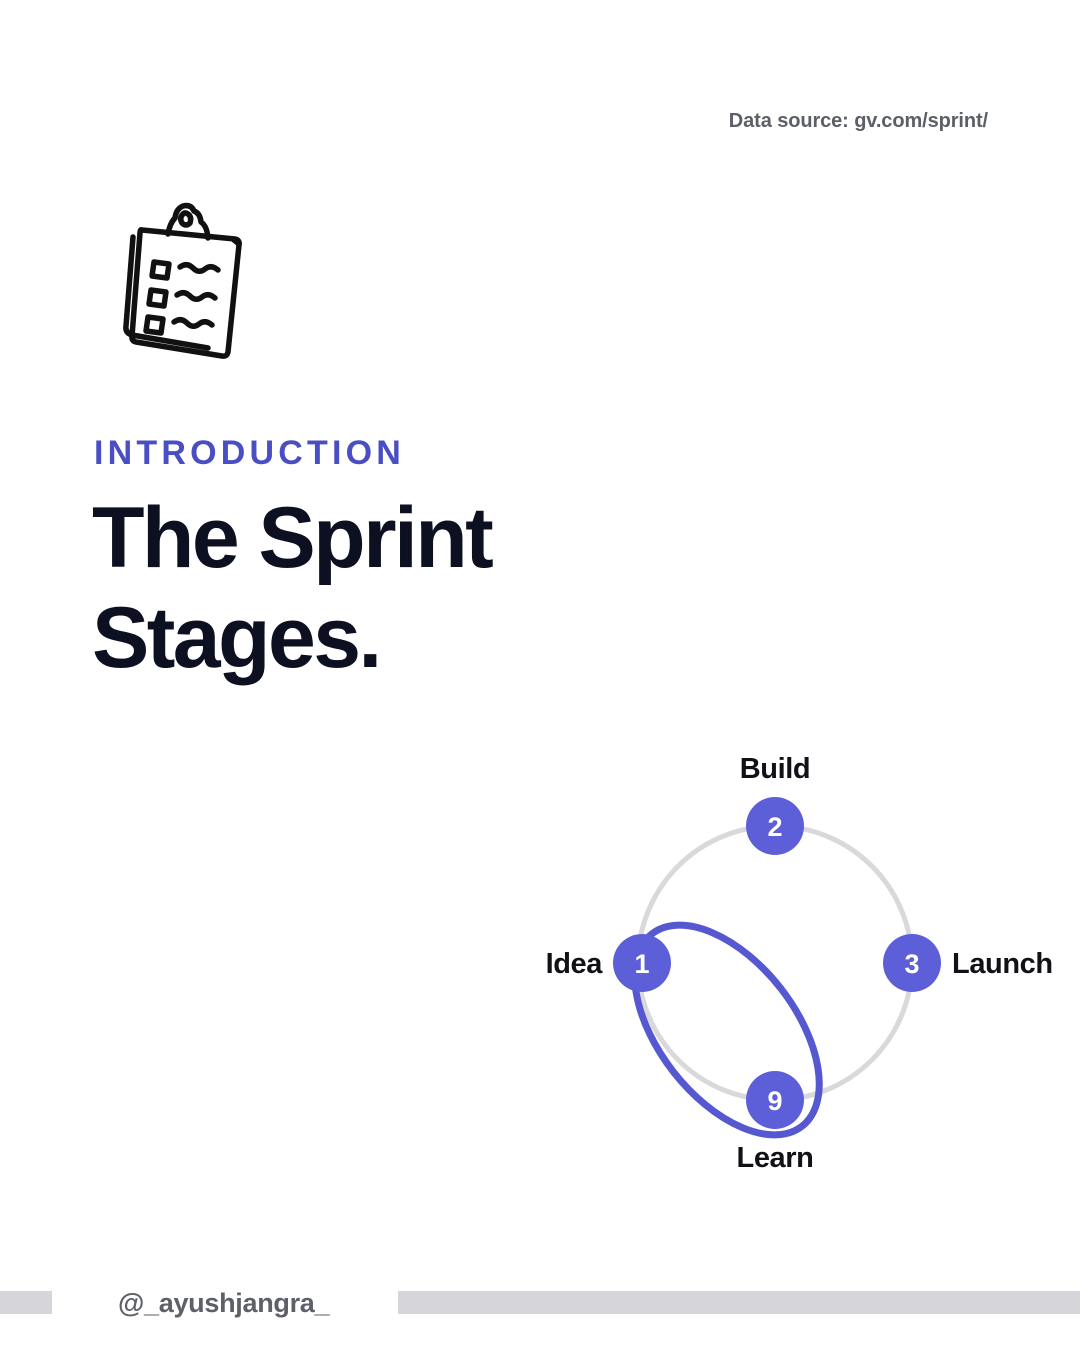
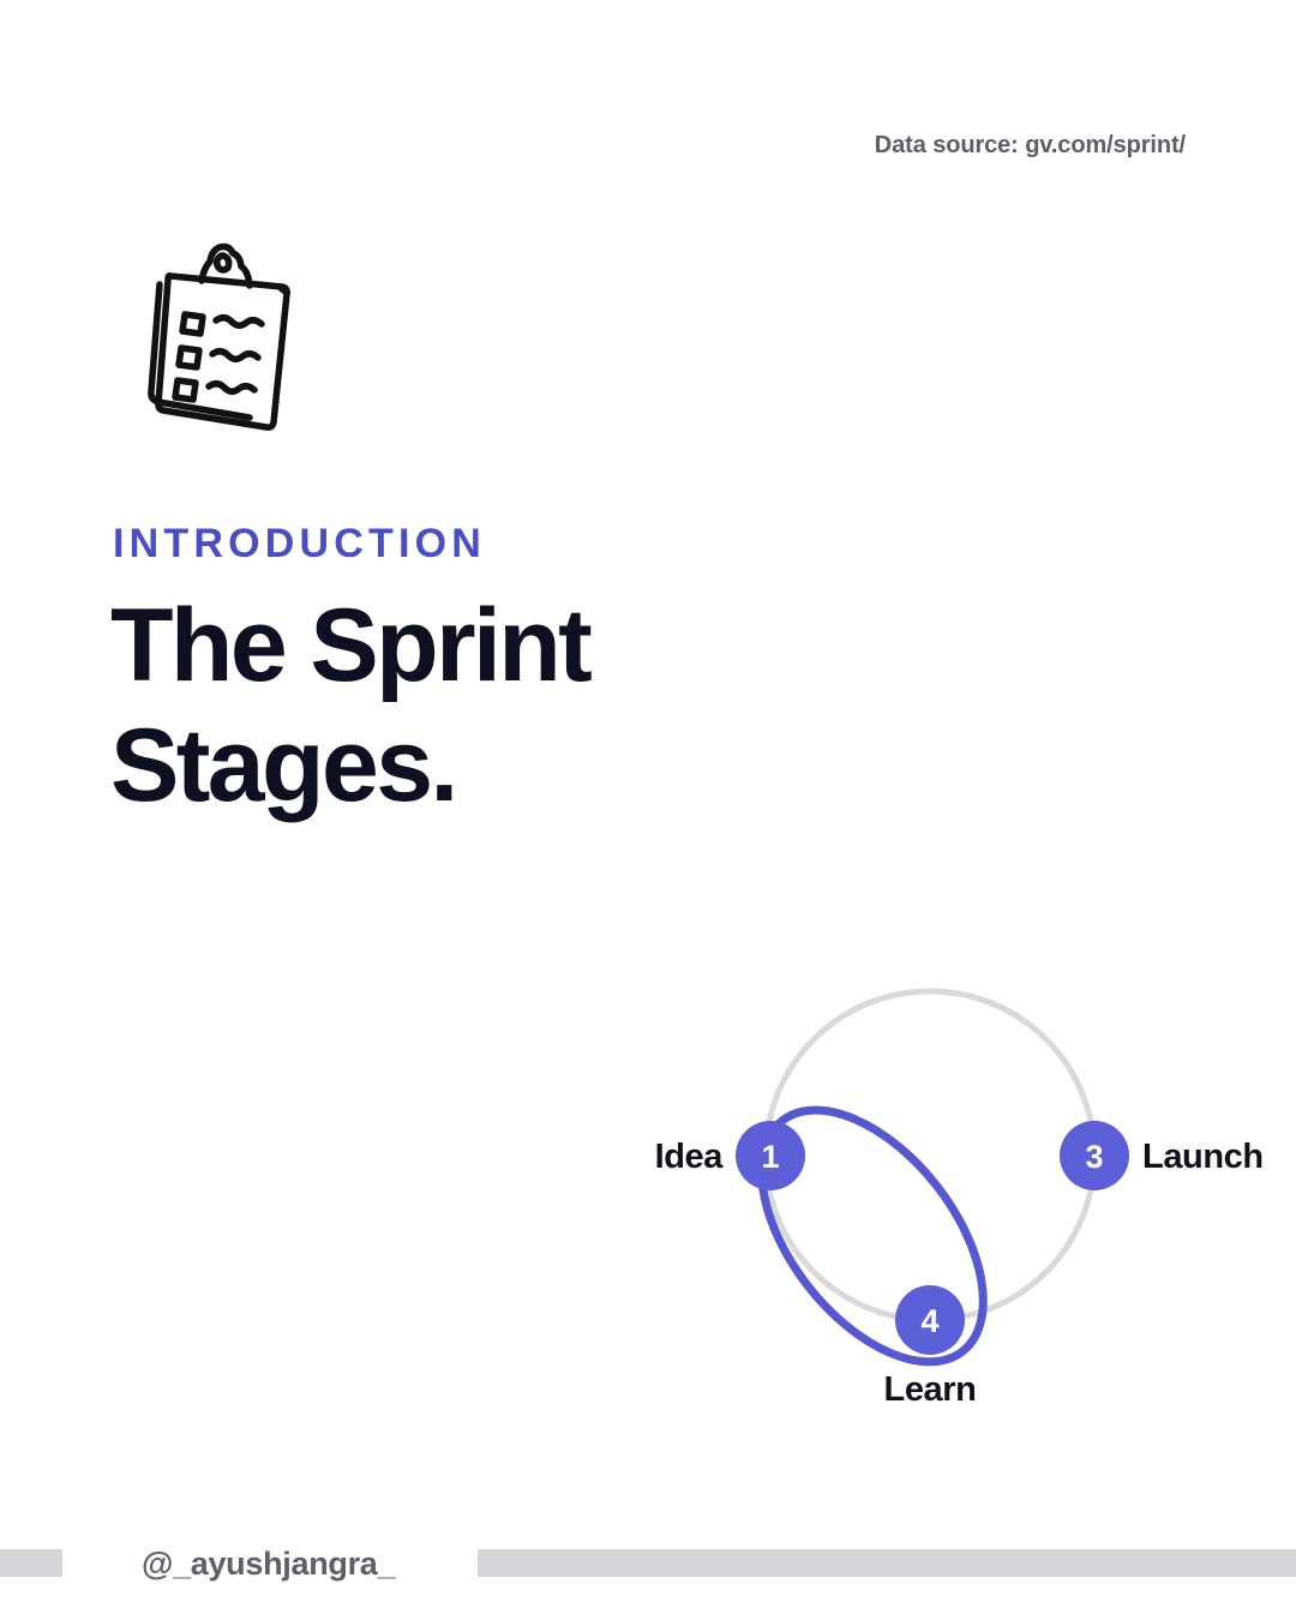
  Data source: gv.com/sprint/
  INTRODUCTION
  The Sprint
  Stages.
- 2
- Build
  1
  Idea
  3
  Launch
- 9
+ 4
  Learn
  @_ayushjangra_
